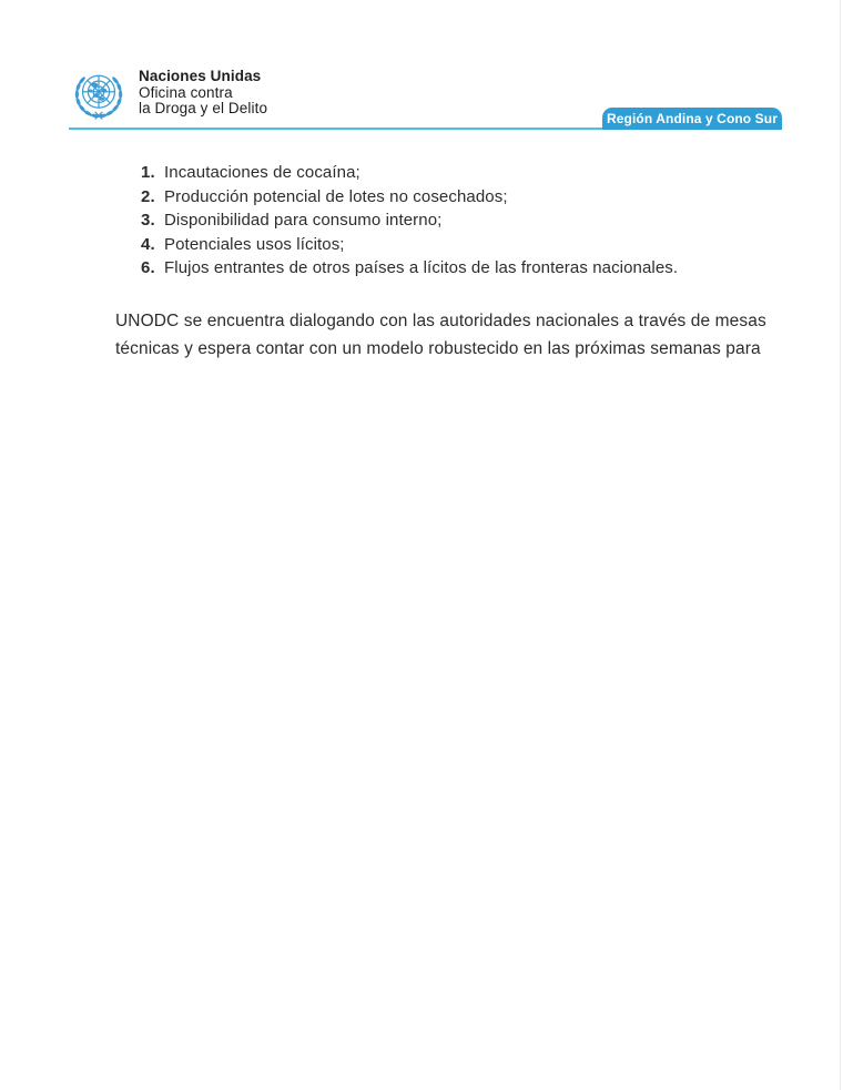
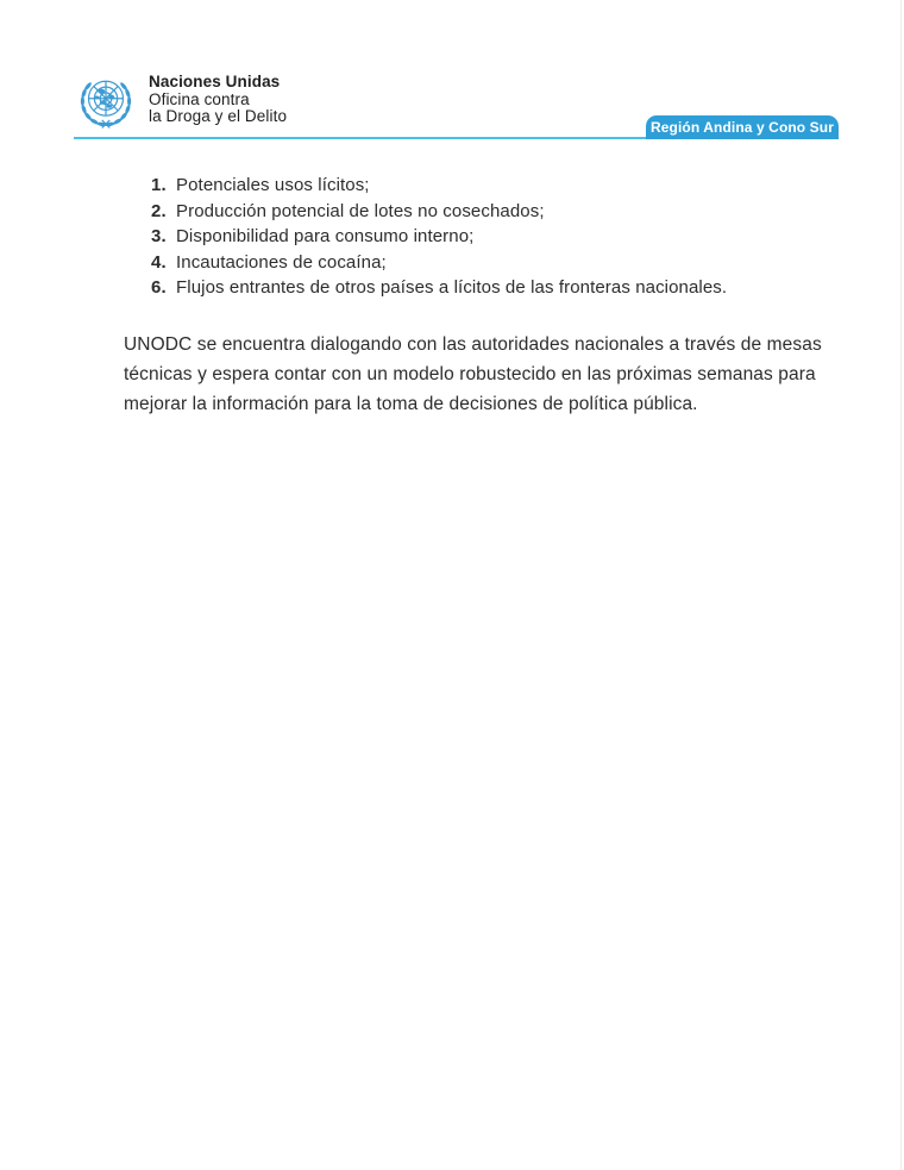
  Naciones Unidas
  Oficina contra
  la Droga y el Delito
  Región Andina y Cono Sur
  1.
- Incautaciones de cocaína;
+ Potenciales usos lícitos;
  2.
  Producción potencial de lotes no cosechados;
  3.
  Disponibilidad para consumo interno;
  4.
- Potenciales usos lícitos;
+ Incautaciones de cocaína;
  6.
  Flujos entrantes de otros países a lícitos de las fronteras nacionales.
  UNODC se encuentra dialogando con las autoridades nacionales a través de mesas
  técnicas y espera contar con un modelo robustecido en las próximas semanas para
+ mejorar la información para la toma de decisiones de política pública.
